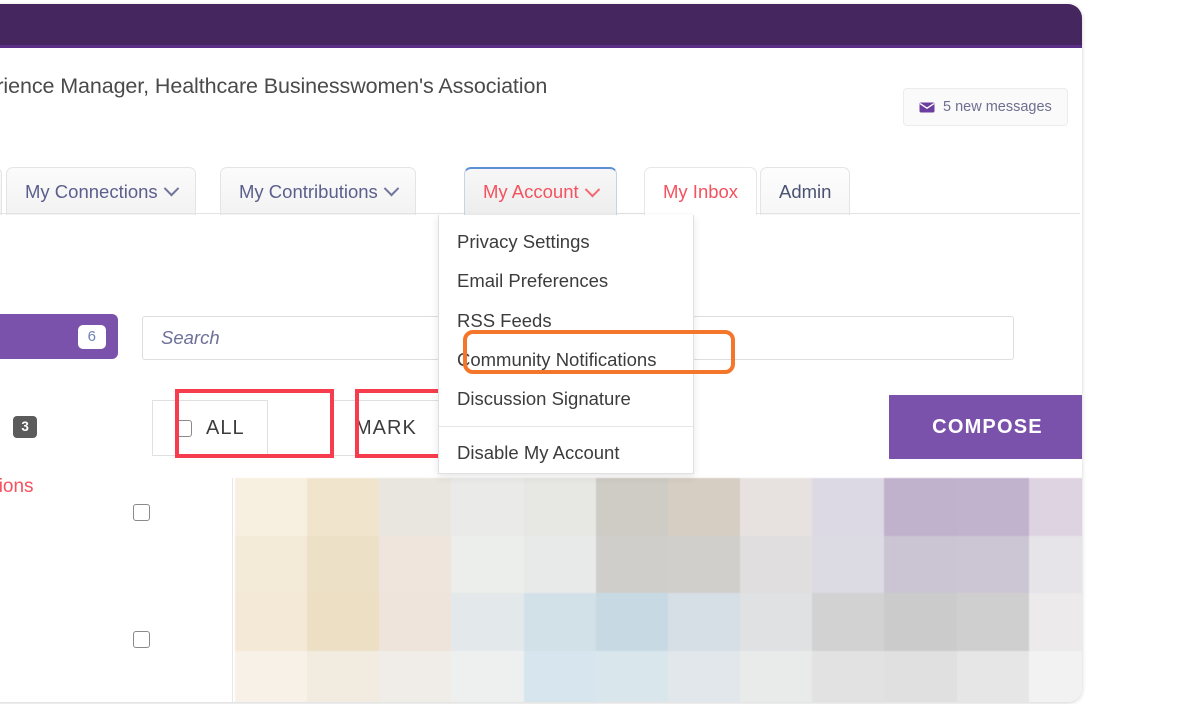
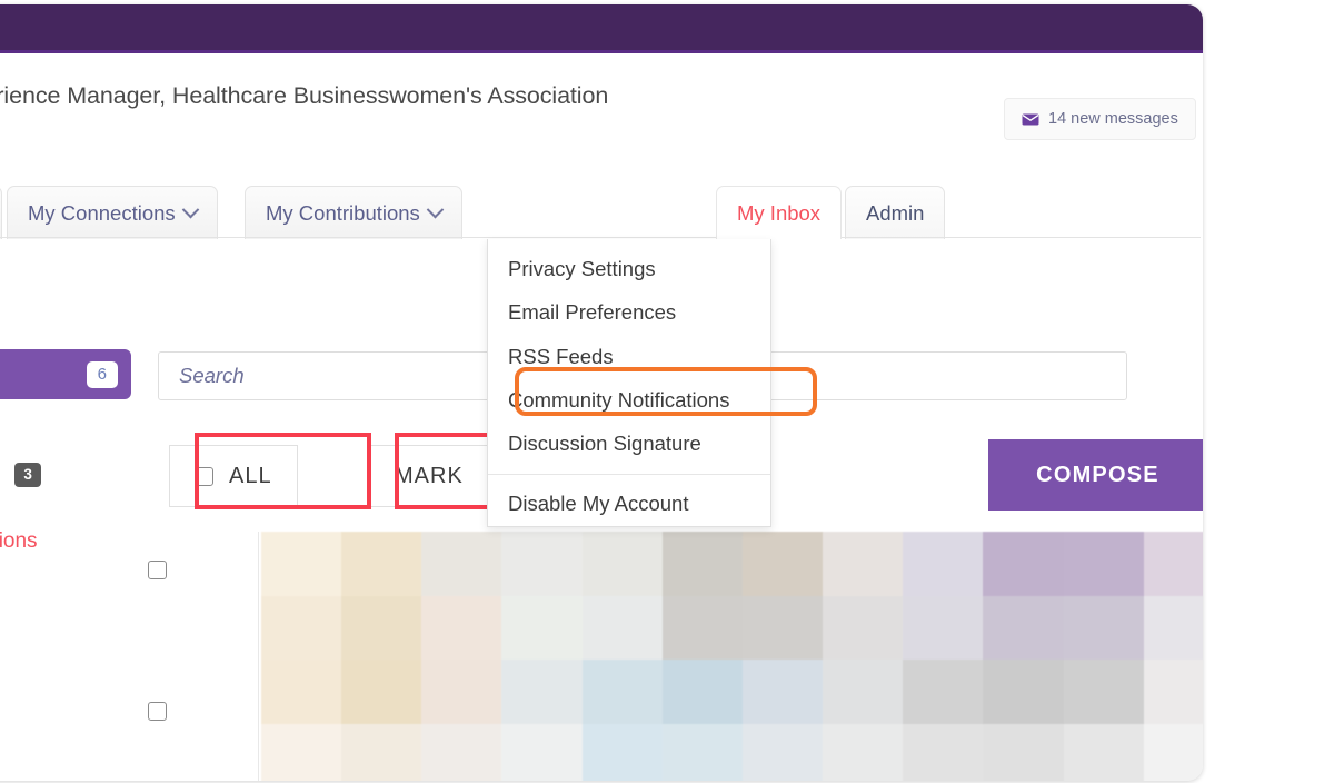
  ience Manager, Healthcare Businesswomen's Association
- 5 new messages
+ 14 new messages
  My Connections
  My Contributions
- My Account
  My Inbox
  Admin
  6
  3
  Search
  ALL
  MARK
  COMPOSE
  Privacy Settings
  Email Preferences
  RSS Feeds
  Community Notifications
  Discussion Signature
  Disable My Account
